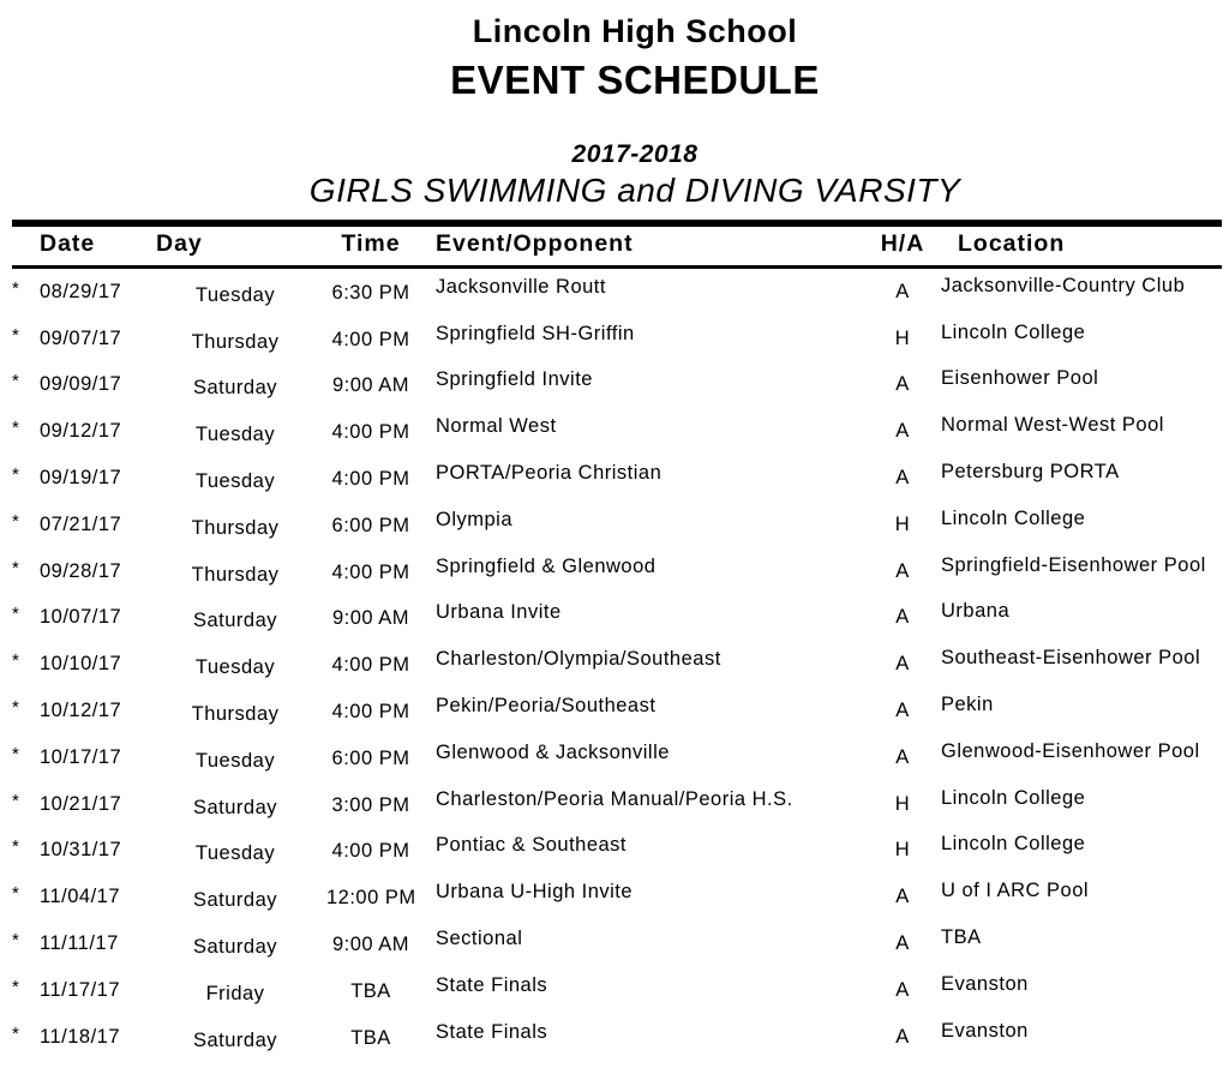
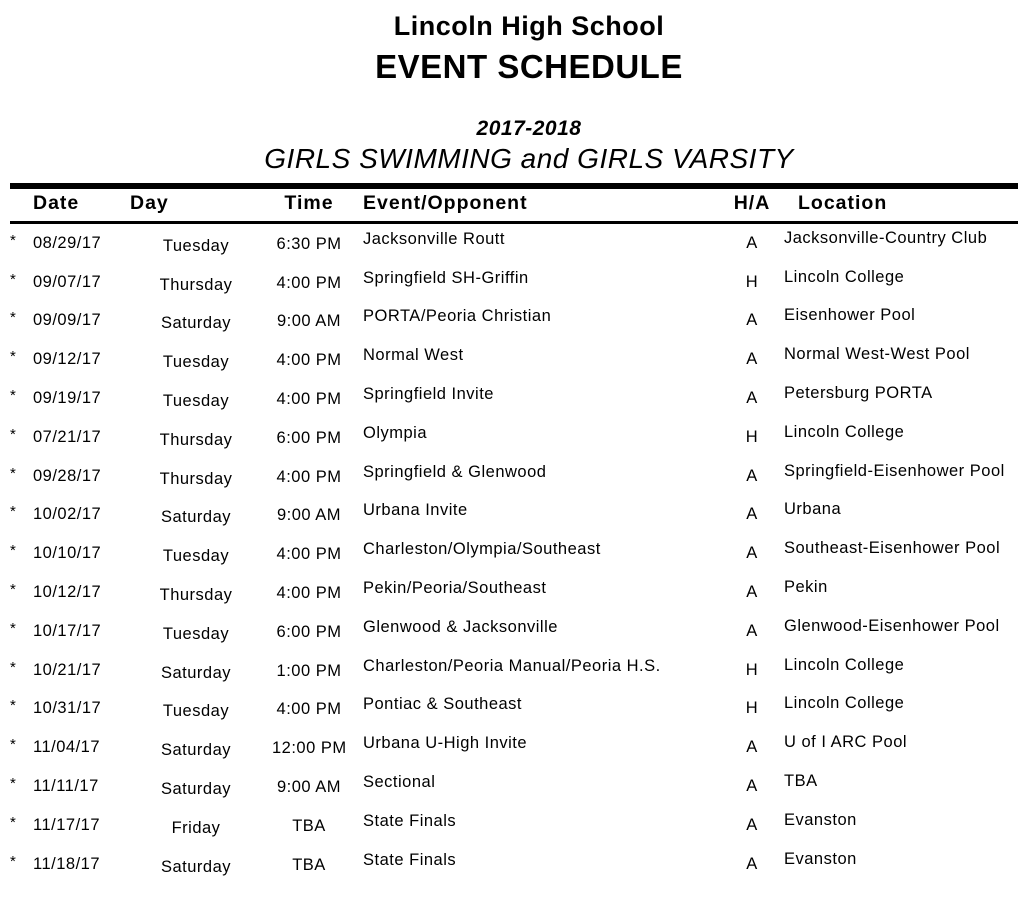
  Lincoln High School
  EVENT SCHEDULE
  2017-2018
- GIRLS SWIMMING and DIVING VARSITY
+ GIRLS SWIMMING and GIRLS VARSITY
  	Date	Day	Time	Event/Opponent	H/A	Location
  *	08/29/17	Tuesday	6:30 PM	Jacksonville Routt	A	Jacksonville-Country Club
  *	09/07/17	Thursday	4:00 PM	Springfield SH-Griffin	H	Lincoln College
- *	09/09/17	Saturday	9:00 AM	Springfield Invite	A	Eisenhower Pool
+ *	09/09/17	Saturday	9:00 AM	PORTA/Peoria Christian	A	Eisenhower Pool
  *	09/12/17	Tuesday	4:00 PM	Normal West	A	Normal West-West Pool
- *	09/19/17	Tuesday	4:00 PM	PORTA/Peoria Christian	A	Petersburg PORTA
+ *	09/19/17	Tuesday	4:00 PM	Springfield Invite	A	Petersburg PORTA
  *	07/21/17	Thursday	6:00 PM	Olympia	H	Lincoln College
  *	09/28/17	Thursday	4:00 PM	Springfield & Glenwood	A	Springfield-Eisenhower Pool
- *	10/07/17	Saturday	9:00 AM	Urbana Invite	A	Urbana
+ *	10/02/17	Saturday	9:00 AM	Urbana Invite	A	Urbana
  *	10/10/17	Tuesday	4:00 PM	Charleston/Olympia/Southeast	A	Southeast-Eisenhower Pool
  *	10/12/17	Thursday	4:00 PM	Pekin/Peoria/Southeast	A	Pekin
  *	10/17/17	Tuesday	6:00 PM	Glenwood & Jacksonville	A	Glenwood-Eisenhower Pool
- *	10/21/17	Saturday	3:00 PM	Charleston/Peoria Manual/Peoria H.S.	H	Lincoln College
+ *	10/21/17	Saturday	1:00 PM	Charleston/Peoria Manual/Peoria H.S.	H	Lincoln College
  *	10/31/17	Tuesday	4:00 PM	Pontiac & Southeast	H	Lincoln College
  *	11/04/17	Saturday	12:00 PM	Urbana U-High Invite	A	U of I ARC Pool
  *	11/11/17	Saturday	9:00 AM	Sectional	A	TBA
  *	11/17/17	Friday	TBA	State Finals	A	Evanston
  *	11/18/17	Saturday	TBA	State Finals	A	Evanston
